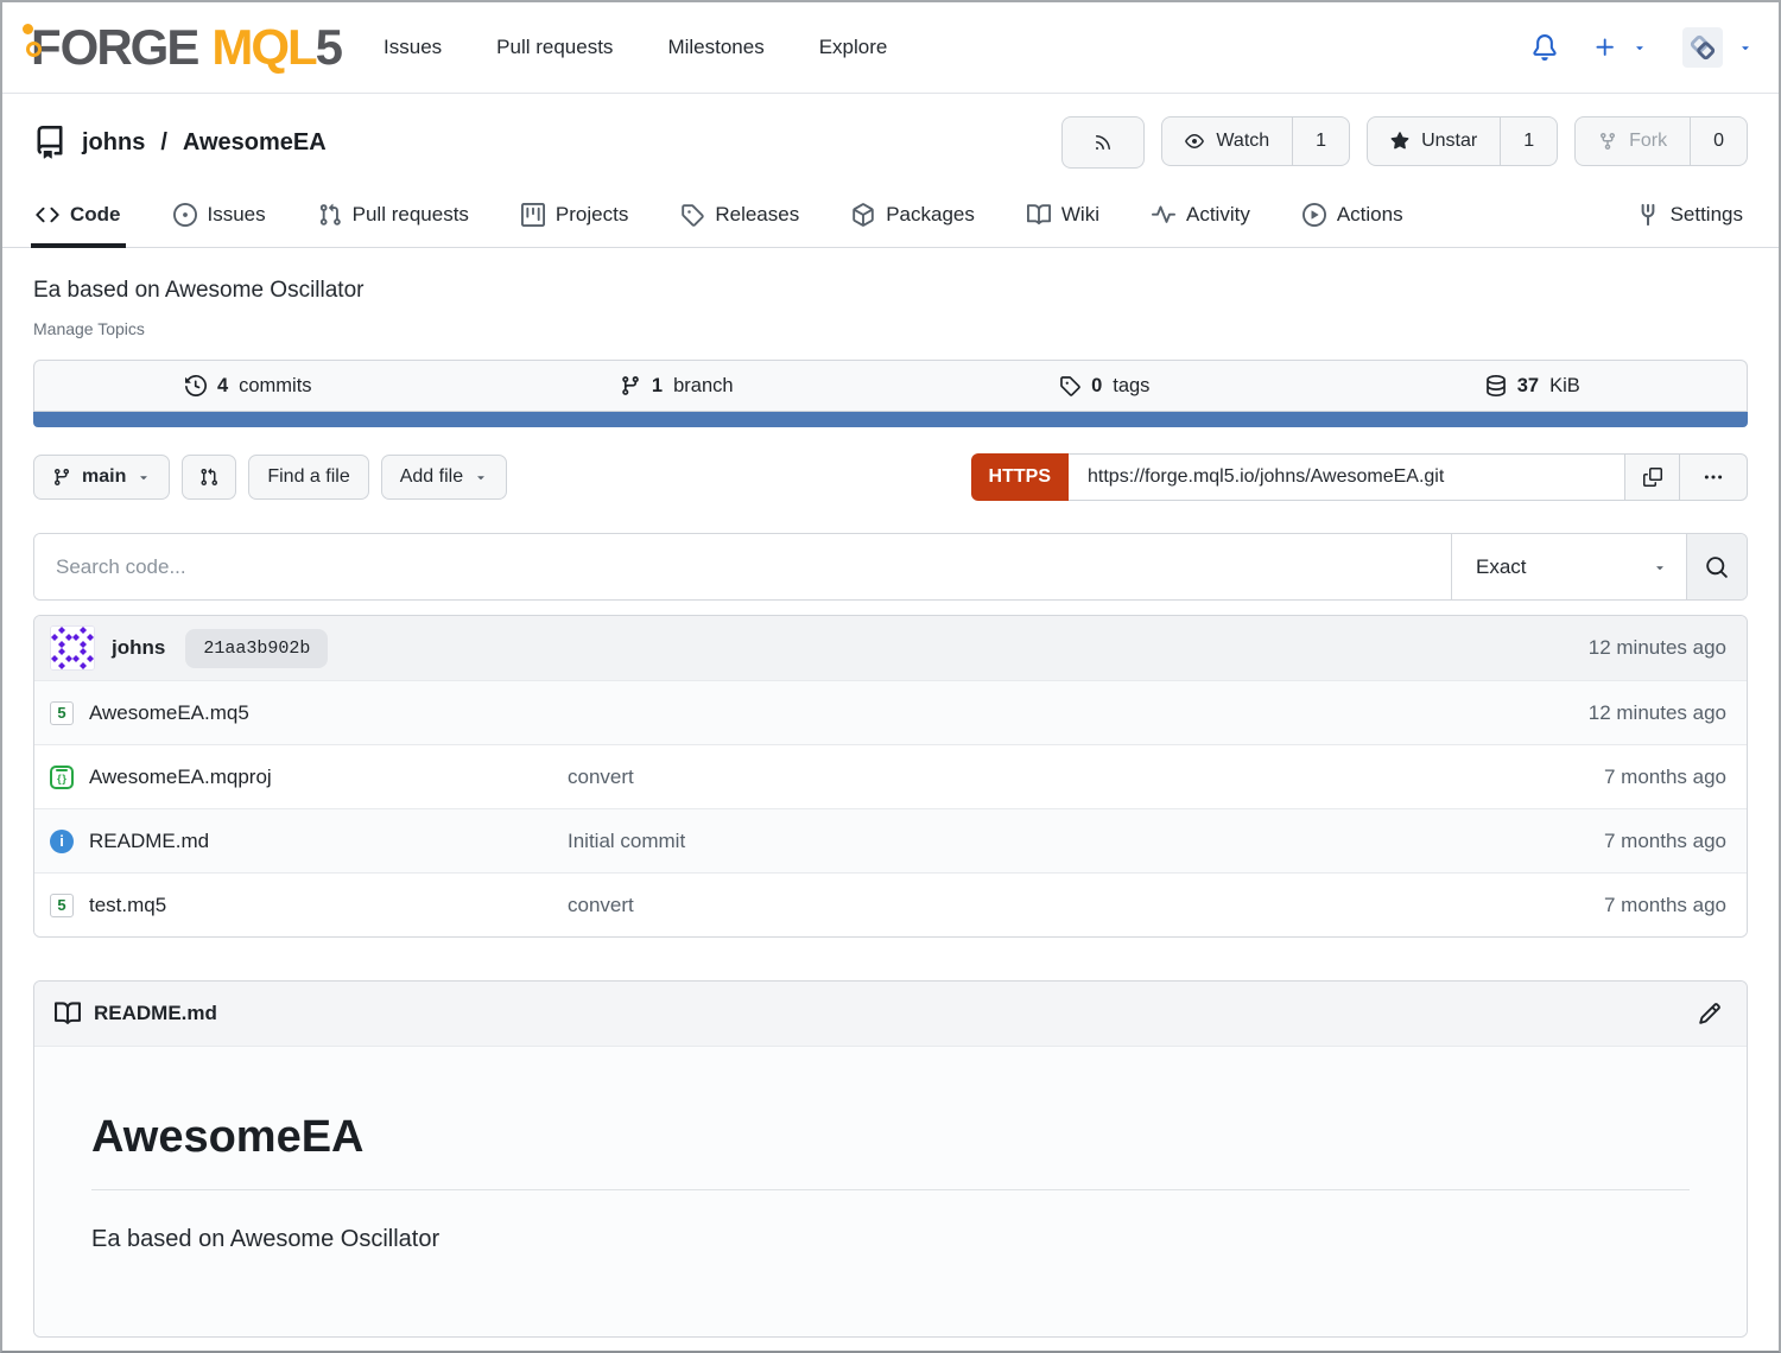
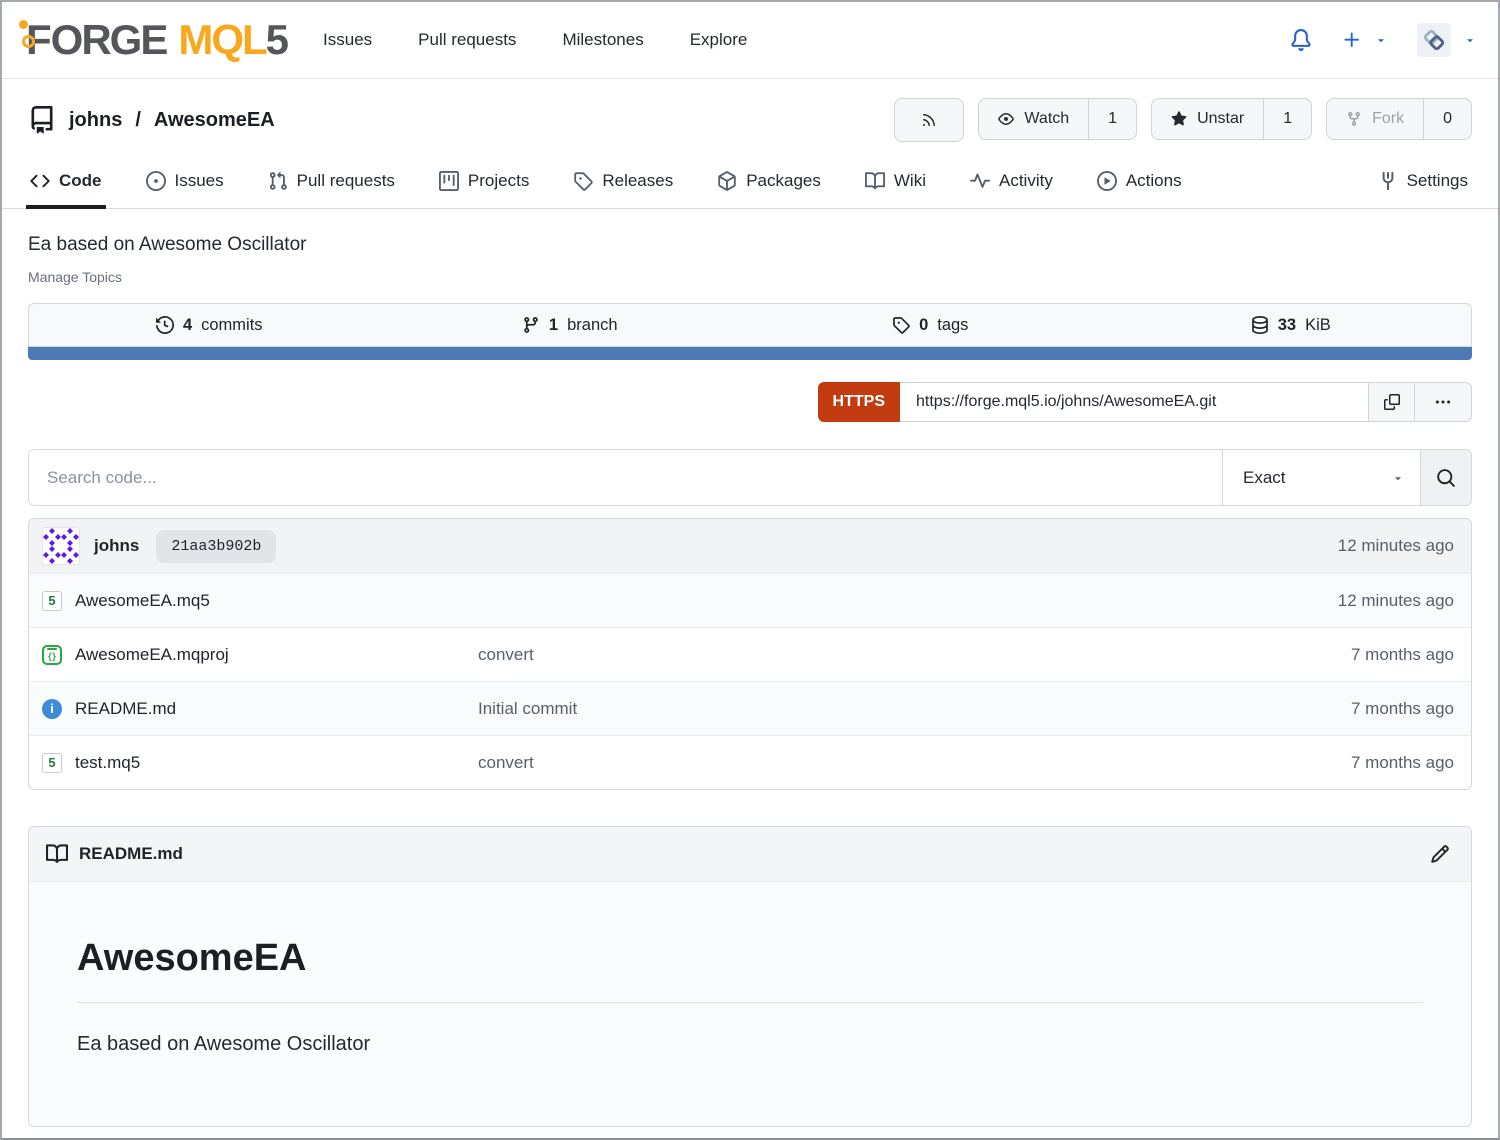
  F
  ORGE
  MQL
  5
  Issues
  Pull requests
  Milestones
  Explore
  johns
  /
  AwesomeEA
  Watch
  1
  Unstar
  1
  Fork
  0
  Code
  Issues
  Pull requests
  Projects
  Releases
  Packages
  Wiki
  Activity
  Actions
  Settings
  Ea based on Awesome Oscillator
  Manage Topics
  4
  commits
  1
  branch
  0
  tags
- 37
+ 33
  KiB
- main
- Find a file
- Add file
  HTTPS
  https://forge.mql5.io/johns/AwesomeEA.git
  Search code...
  Exact
  johns
  21aa3b902b
  12 minutes ago
  5
  AwesomeEA.mq5
  12 minutes ago
  { }
  AwesomeEA.mqproj
  convert
  7 months ago
  i
  README.md
  Initial commit
  7 months ago
  5
  test.mq5
  convert
  7 months ago
  README.md
  AwesomeEA
  Ea based on Awesome Oscillator
